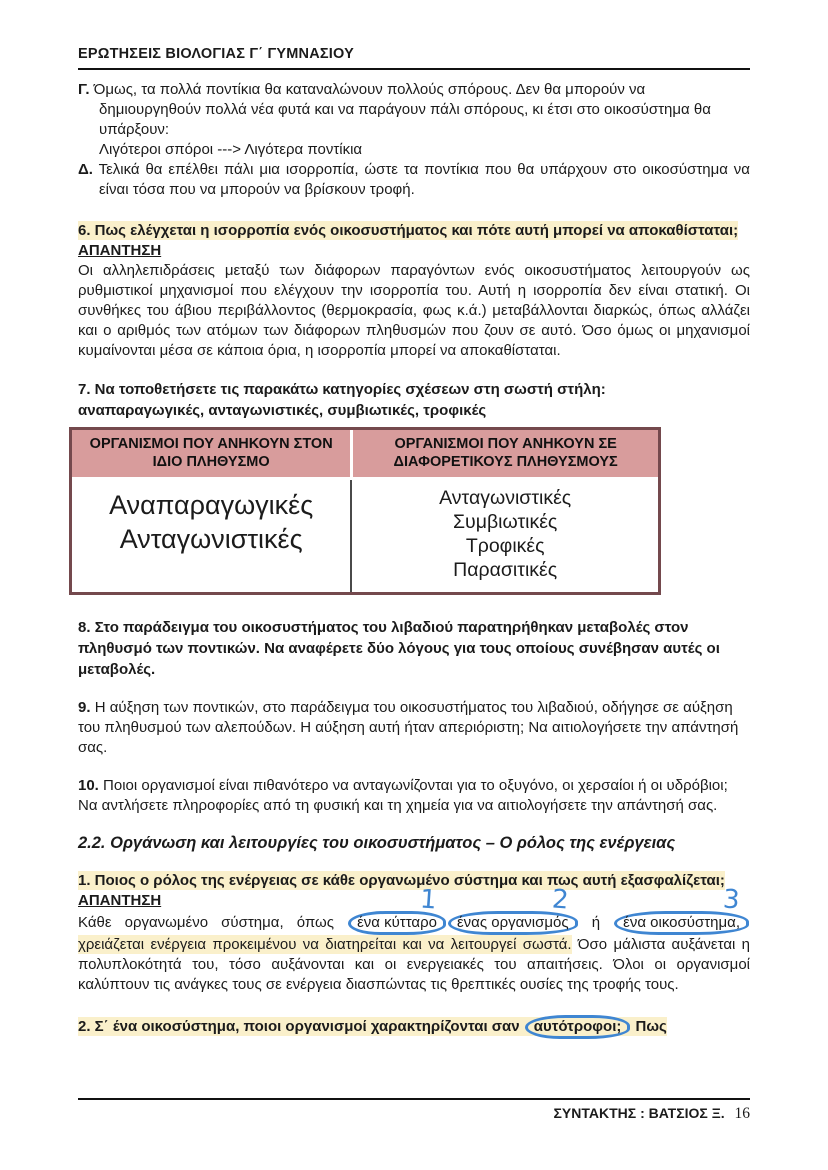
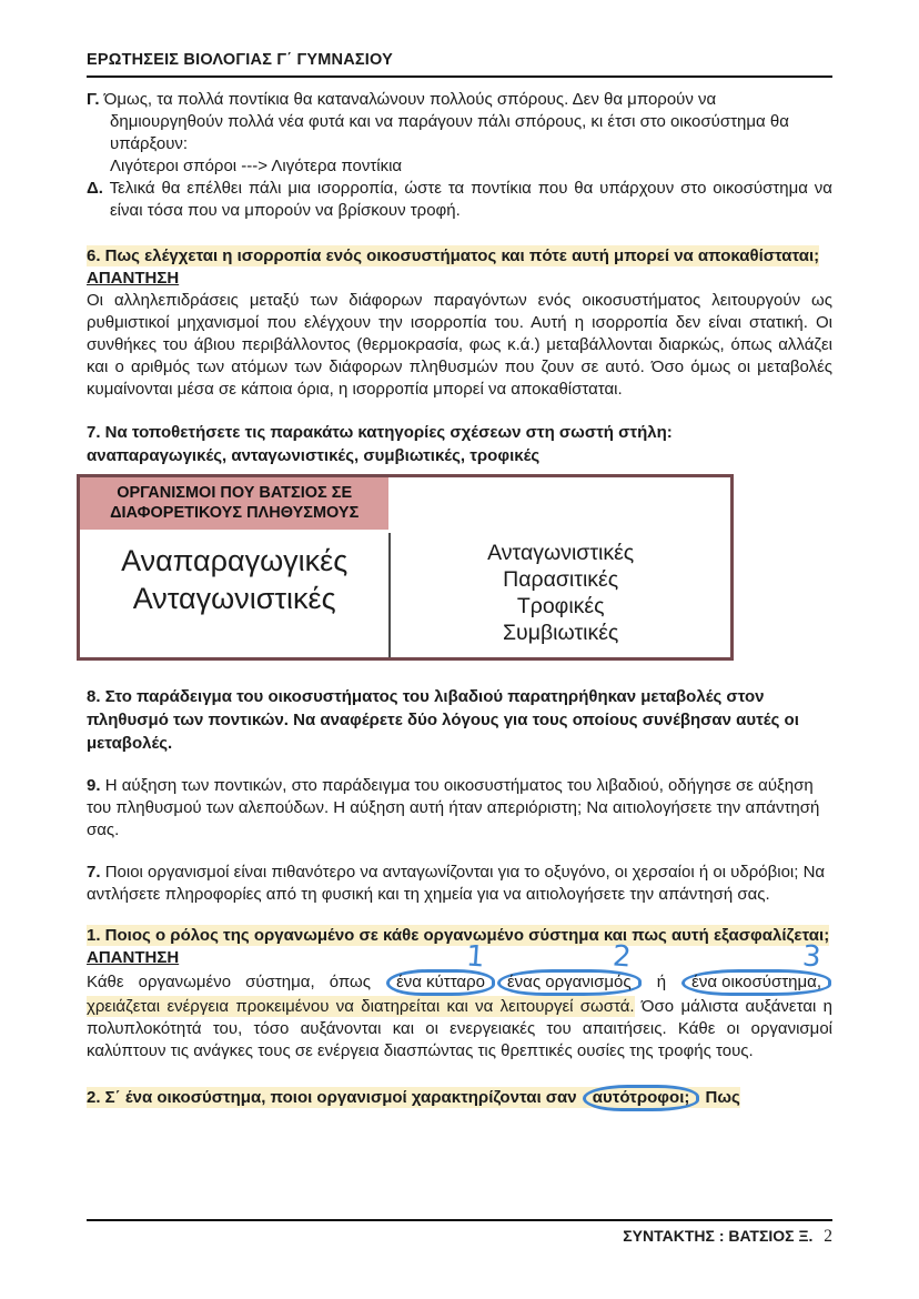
  ΕΡΩΤΗΣΕΙΣ ΒΙΟΛΟΓΙΑΣ Γ΄ ΓΥΜΝΑΣΙΟΥ
  Γ. Όμως, τα πολλά ποντίκια θα καταναλώνουν πολλούς σπόρους. Δεν θα μπορούν να δημιουργηθούν πολλά νέα φυτά και να παράγουν πάλι σπόρους, κι έτσι στο οικοσύστημα θα υπάρξουν:
  Λιγότεροι σπόροι ---> Λιγότερα ποντίκια
  Δ. Τελικά θα επέλθει πάλι μια ισορροπία, ώστε τα ποντίκια που θα υπάρχουν στο οικοσύστημα να είναι τόσα που να μπορούν να βρίσκουν τροφή.
  6. Πως ελέγχεται η ισορροπία ενός οικοσυστήματος και πότε αυτή μπορεί να αποκαθίσταται;
  ΑΠΑΝΤΗΣΗ
- Οι αλληλεπιδράσεις μεταξύ των διάφορων παραγόντων ενός οικοσυστήματος λειτουργούν ως ρυθμιστικοί μηχανισμοί που ελέγχουν την ισορροπία του. Αυτή η ισορροπία δεν είναι στατική. Οι συνθήκες του άβιου περιβάλλοντος (θερμοκρασία, φως κ.ά.) μεταβάλλονται διαρκώς, όπως αλλάζει και ο αριθμός των ατόμων των διάφορων πληθυσμών που ζουν σε αυτό. Όσο όμως οι μηχανισμοί κυμαίνονται μέσα σε κάποια όρια, η ισορροπία μπορεί να αποκαθίσταται.
+ Οι αλληλεπιδράσεις μεταξύ των διάφορων παραγόντων ενός οικοσυστήματος λειτουργούν ως ρυθμιστικοί μηχανισμοί που ελέγχουν την ισορροπία του. Αυτή η ισορροπία δεν είναι στατική. Οι συνθήκες του άβιου περιβάλλοντος (θερμοκρασία, φως κ.ά.) μεταβάλλονται διαρκώς, όπως αλλάζει και ο αριθμός των ατόμων των διάφορων πληθυσμών που ζουν σε αυτό. Όσο όμως οι μεταβολές κυμαίνονται μέσα σε κάποια όρια, η ισορροπία μπορεί να αποκαθίσταται.
  7. Να τοποθετήσετε τις παρακάτω κατηγορίες σχέσεων στη σωστή στήλη:
  αναπαραγωγικές, ανταγωνιστικές, συμβιωτικές, τροφικές
- ΟΡΓΑΝΙΣΜΟΙ ΠΟΥ ΑΝΗΚΟΥΝ ΣΤΟΝ ΙΔΙΟ ΠΛΗΘΥΣΜΟ
- ΟΡΓΑΝΙΣΜΟΙ ΠΟΥ ΑΝΗΚΟΥΝ ΣΕ ΔΙΑΦΟΡΕΤΙΚΟΥΣ ΠΛΗΘΥΣΜΟΥΣ
+ ΟΡΓΑΝΙΣΜΟΙ ΠΟΥ ΒΑΤΣΙΟΣ ΣΕ ΔΙΑΦΟΡΕΤΙΚΟΥΣ ΠΛΗΘΥΣΜΟΥΣ
  Αναπαραγωγικές
  Ανταγωνιστικές
  Ανταγωνιστικές
- Συμβιωτικές
+ Παρασιτικές
  Τροφικές
- Παρασιτικές
+ Συμβιωτικές
  8. Στο παράδειγμα του οικοσυστήματος του λιβαδιού παρατηρήθηκαν μεταβολές στον πληθυσμό των ποντικών. Να αναφέρετε δύο λόγους για τους οποίους συνέβησαν αυτές οι μεταβολές.
  9. Η αύξηση των ποντικών, στο παράδειγμα του οικοσυστήματος του λιβαδιού, οδήγησε σε αύξηση του πληθυσμού των αλεπούδων. Η αύξηση αυτή ήταν απεριόριστη; Να αιτιολογήσετε την απάντησή σας.
- 10. Ποιοι οργανισμοί είναι πιθανότερο να ανταγωνίζονται για το οξυγόνο, οι χερσαίοι ή οι υδρόβιοι; Να αντλήσετε πληροφορίες από τη φυσική και τη χημεία για να αιτιολογήσετε την απάντησή σας.
+ 7. Ποιοι οργανισμοί είναι πιθανότερο να ανταγωνίζονται για το οξυγόνο, οι χερσαίοι ή οι υδρόβιοι; Να αντλήσετε πληροφορίες από τη φυσική και τη χημεία για να αιτιολογήσετε την απάντησή σας.
- 2.2. Οργάνωση και λειτουργίες του οικοσυστήματος – Ο ρόλος της ενέργειας
- 1. Ποιος ο ρόλος της ενέργειας σε κάθε οργανωμένο σύστημα και πως αυτή εξασφαλίζεται;
+ 1. Ποιος ο ρόλος της οργανωμένο σε κάθε οργανωμένο σύστημα και πως αυτή εξασφαλίζεται;
  ΑΠΑΝΤΗΣΗ
  Κάθε οργανωμένο σύστημα, όπως
  ένα κύτταρο
  ένας οργανισμός ή
- ένα οικοσύστημα, χρειάζεται ενέργεια προκειμένου να διατηρείται και να λειτουργεί σωστά. Όσο μάλιστα αυξάνεται η πολυπλοκότητά του, τόσο αυξάνονται και οι ενεργειακές του απαιτήσεις. Όλοι οι οργανισμοί καλύπτουν τις ανάγκες τους σε ενέργεια διασπώντας τις θρεπτικές ουσίες της τροφής τους.
+ ένα οικοσύστημα, χρειάζεται ενέργεια προκειμένου να διατηρείται και να λειτουργεί σωστά. Όσο μάλιστα αυξάνεται η πολυπλοκότητά του, τόσο αυξάνονται και οι ενεργειακές του απαιτήσεις. Κάθε οι οργανισμοί καλύπτουν τις ανάγκες τους σε ενέργεια διασπώντας τις θρεπτικές ουσίες της τροφής τους.
  2. Σ΄ ένα οικοσύστημα, ποιοι οργανισμοί χαρακτηρίζονται σαν αυτότροφοι; Πως
- ΣΥΝΤΑΚΤΗΣ : ΒΑΤΣΙΟΣ Ξ. 16
+ ΣΥΝΤΑΚΤΗΣ : ΒΑΤΣΙΟΣ Ξ. 2
